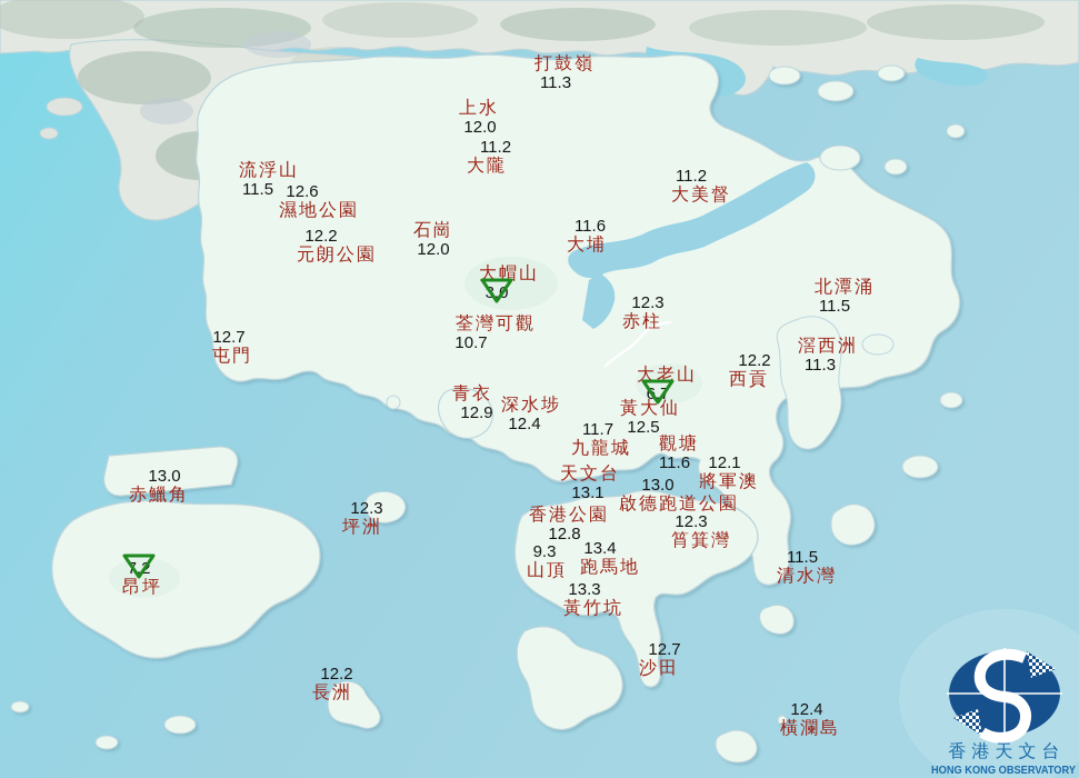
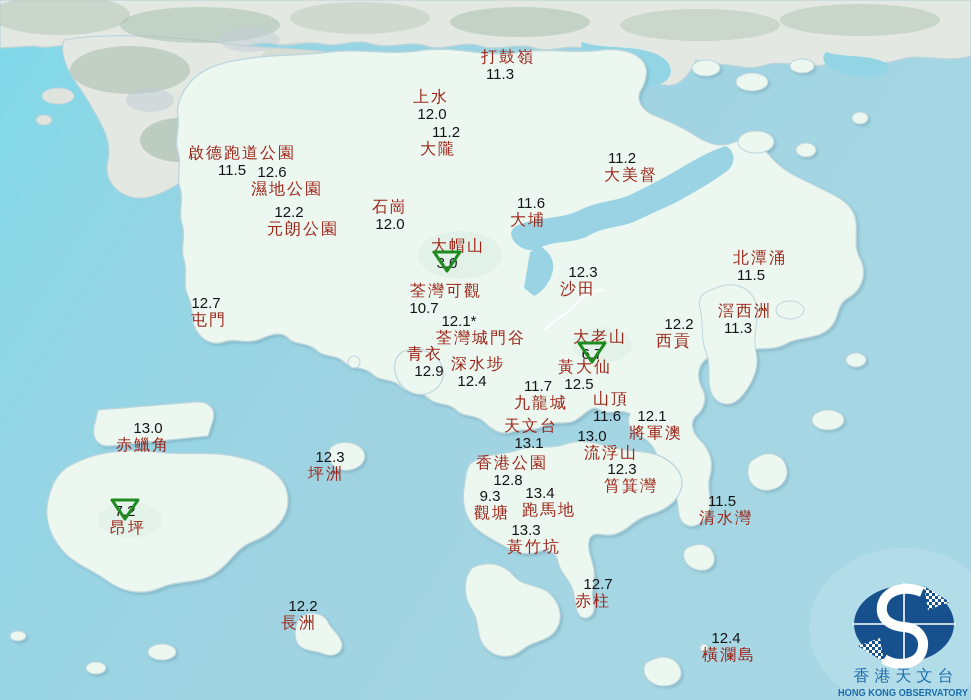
  打鼓嶺
  11.3
  上水
  12.0
  11.2
  大隴
- 流浮山
+ 啟德跑道公園
  11.5
  12.6
  濕地公園
  11.2
  大美督
  11.6
  大埔
  石崗
  12.0
  12.2
  元朗公園
  大帽山
  北潭涌
  11.5
  12.3
- 赤柱
+ 沙田
  荃灣可觀
  10.7
  12.7
  屯門
  滘西洲
  11.3
+ 12.1*
+ 荃灣城門谷
  12.2
  西貢
  大老山
  青衣
  12.9
  深水埗
  12.4
  黃大仙
  12.5
  11.7
  九龍城
- 觀塘
+ 山頂
  11.6
  12.1
  將軍澳
  天文台
  13.1
  13.0
  赤鱲角
  13.0
- 啟德跑道公園
+ 流浮山
  12.3
  坪洲
  香港公園
  12.8
  12.3
  筲箕灣
  13.4
  跑馬地
  9.3
- 山頂
+ 觀塘
  11.5
  清水灣
  昂坪
  13.3
  黃竹坑
  12.7
- 沙田
+ 赤柱
  12.2
  長洲
  12.4
  橫瀾島
  香港天文台
  HONG KONG OBSERVATORY
